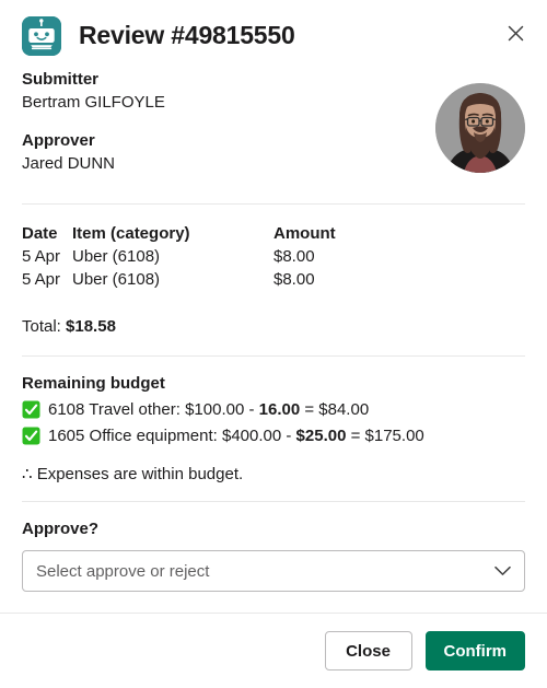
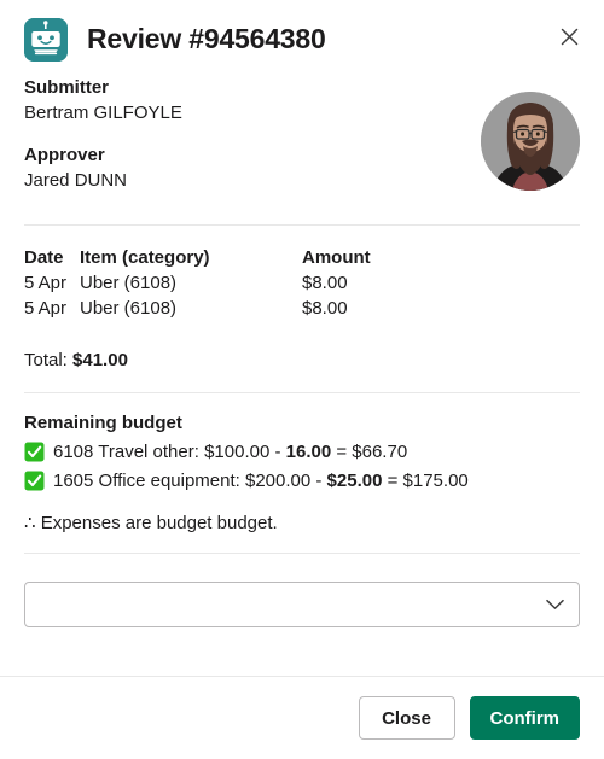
- Review #49815550
+ Review #94564380
  Submitter
  Bertram GILFOYLE
  Approver
  Jared DUNN
  Date	Item (category)	Amount
  5 Apr	Uber (6108)	$8.00
  5 Apr	Uber (6108)	$8.00
- Total: $18.58
+ Total: $41.00
  Remaining budget
- 6108 Travel other: $100.00 - 16.00 = $84.00
+ 6108 Travel other: $100.00 - 16.00 = $66.70
- 1605 Office equipment: $400.00 - $25.00 = $175.00
+ 1605 Office equipment: $200.00 - $25.00 = $175.00
- ∴ Expenses are within budget.
+ ∴ Expenses are budget budget.
- Approve?
- Select approve or reject
  Close
  Confirm
